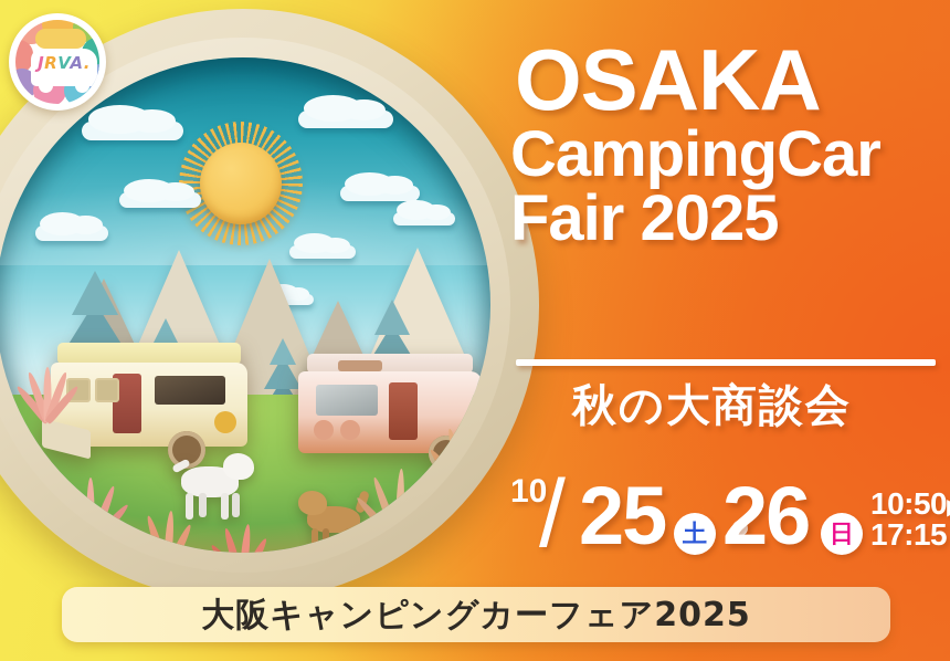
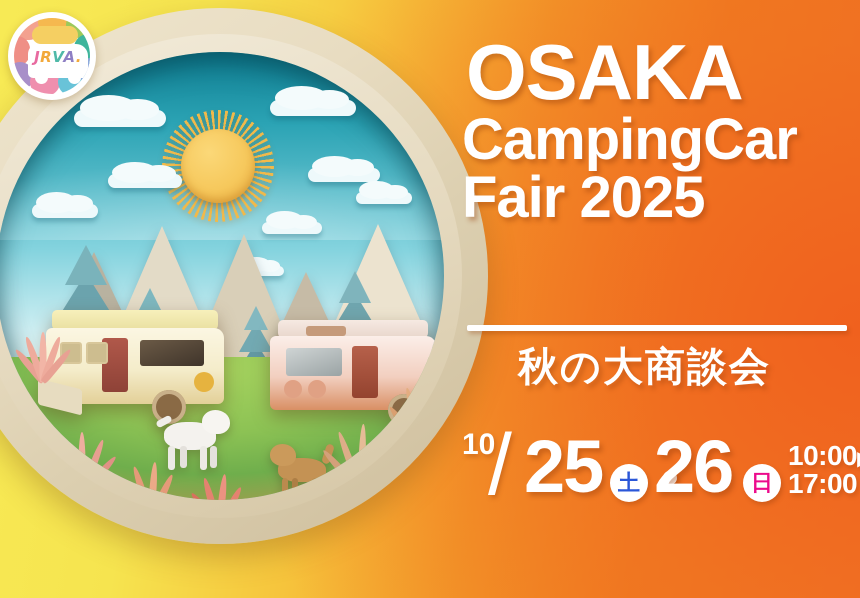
  JRVA.
  OSAKA
  CampingCar
  Fair 2025
  秋の大商談会
  10
  /
  25
  土
  ・
  26
  日
- 10:50
+ 10:00
- 17:15
+ 17:00
- 大阪キャンピングカーフェア2025
